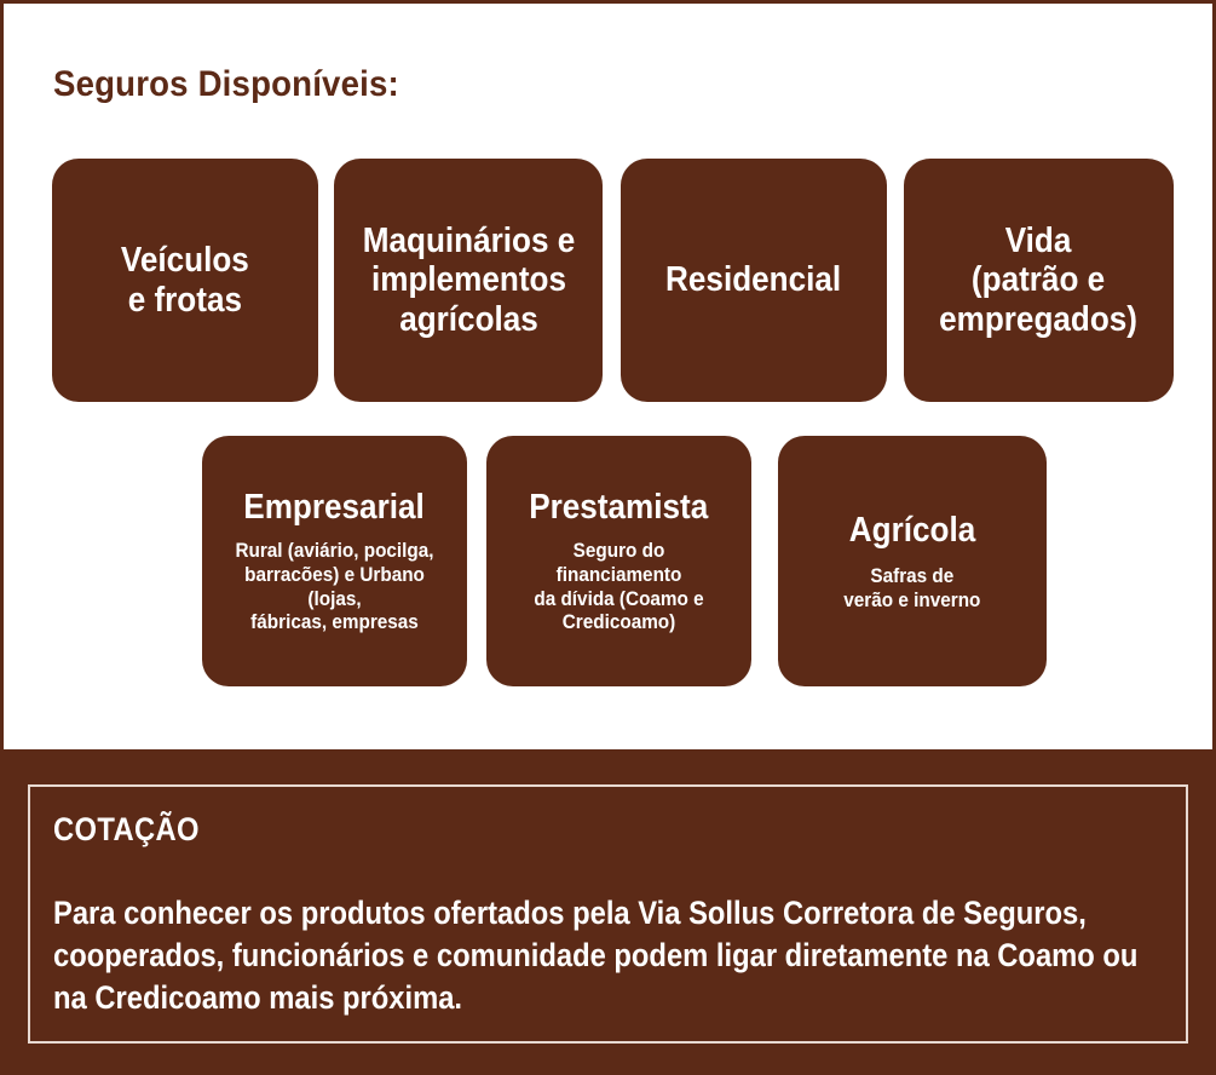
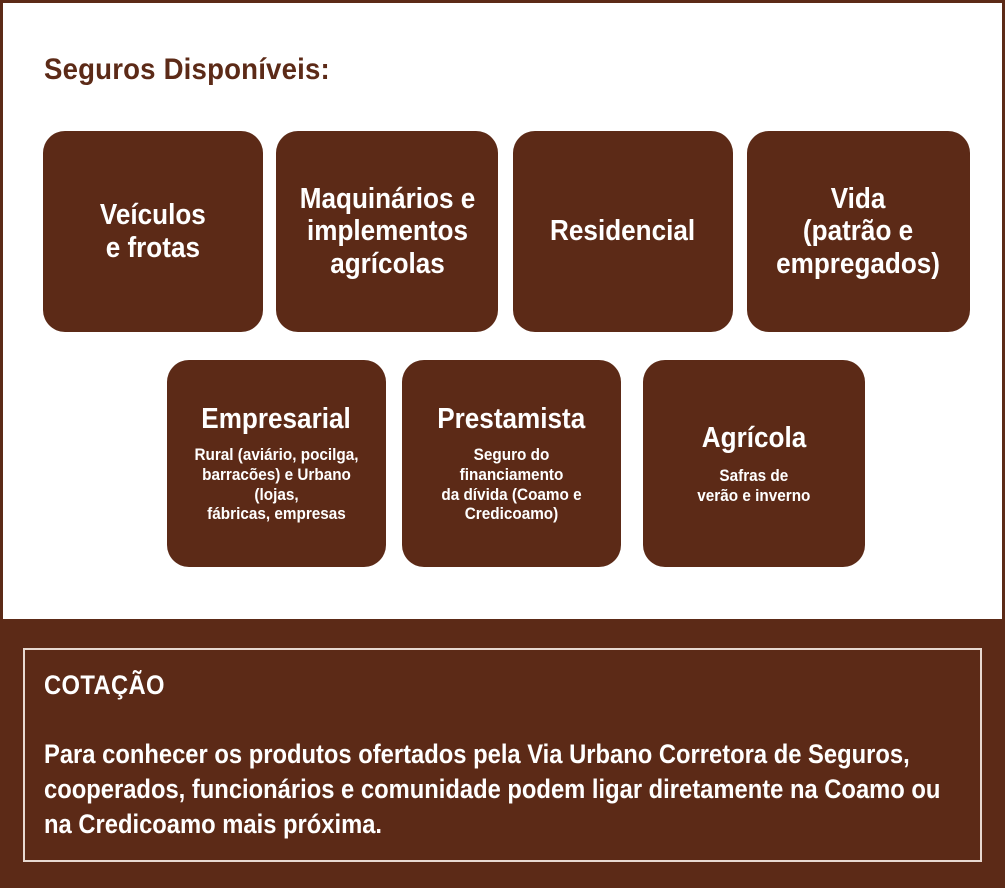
  Seguros Disponíveis:
  Veículos
  e frotas
  Maquinários e
  implementos
  agrícolas
  Residencial
  Vida
  (patrão e
  empregados)
  Empresarial
  Rural (aviário, pocilga,
  barracões) e Urbano (lojas,
  fábricas, empresas
  Prestamista
  Seguro do financiamento
  da dívida (Coamo e
  Credicoamo)
  Agrícola
  Safras de
  verão e inverno
  COTAÇÃO
- Para conhecer os produtos ofertados pela Via Sollus Corretora de Seguros, cooperados, funcionários e comunidade podem ligar diretamente na Coamo ou na Credicoamo mais próxima.
+ Para conhecer os produtos ofertados pela Via Urbano Corretora de Seguros, cooperados, funcionários e comunidade podem ligar diretamente na Coamo ou na Credicoamo mais próxima.
